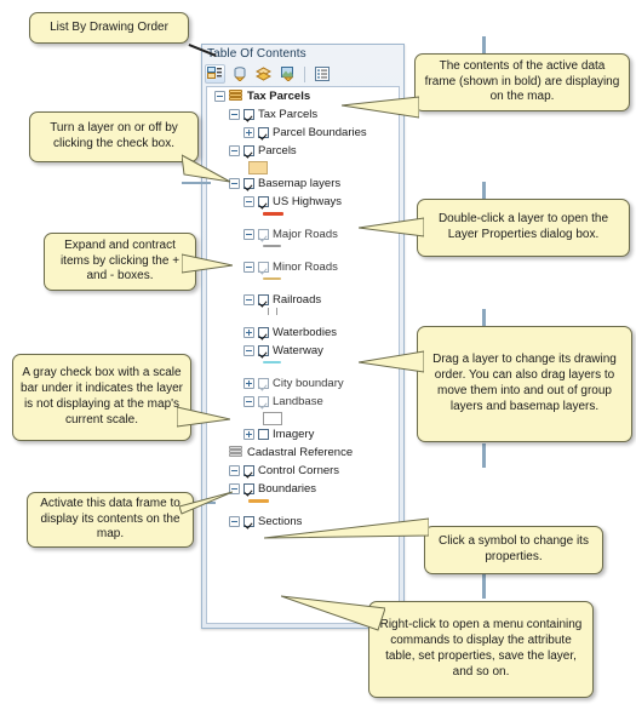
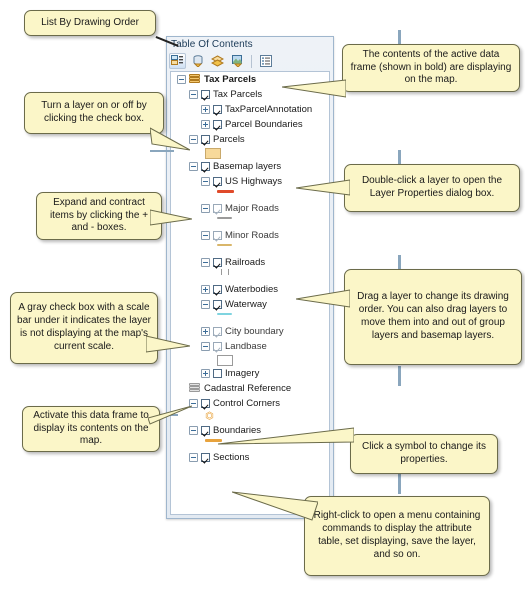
  able Of Contents
  Tax Parcels
  Tax Parcels
+ TaxParcelAnnotation
  Parcel Boundaries
  Parcels
  Basemap layers
  US Highways
  Major Roads
  Minor Roads
  Railroads
  Waterbodies
  Waterway
  City boundary
  Landbase
  Imagery
  Cadastral Reference
  Control Corners
+ ⏣
  Boundaries
  Sections
  List By Drawing Order
  The contents of the active data frame (shown in bold) are displaying on the map.
  Turn a layer on or off by clicking the check box.
  Expand and contract items by clicking the + and - boxes.
  A gray check box with a scale bar under it indicates the layer is not displaying at the map's current scale.
  Activate this data frame to display its contents on the map.
  Double-click a layer to open the Layer Properties dialog box.
  Drag a layer to change its drawing order. You can also drag layers to move them into and out of group layers and basemap layers.
  Click a symbol to change its properties.
- Right-click to open a menu containing commands to display the attribute table, set properties, save the layer, and so on.
+ Right-click to open a menu containing commands to display the attribute table, set displaying, save the layer, and so on.
